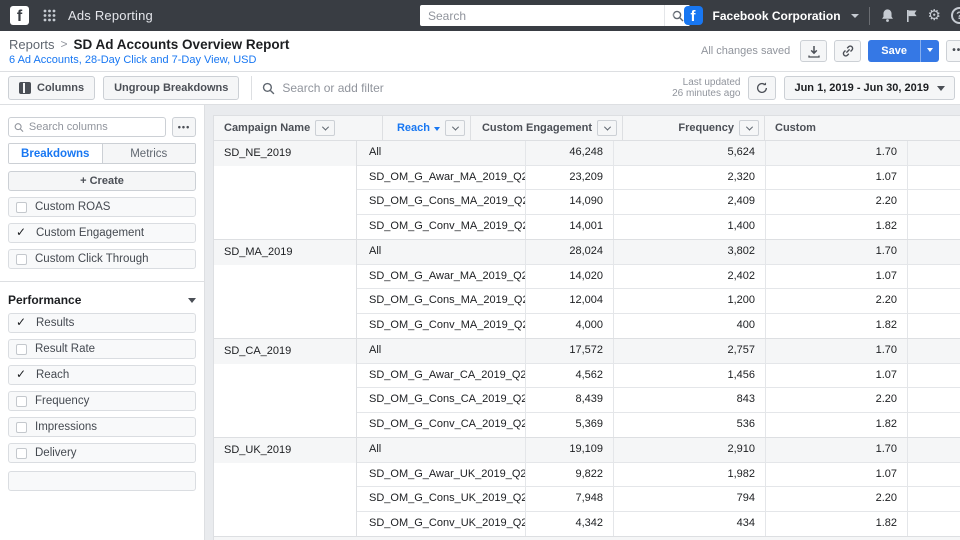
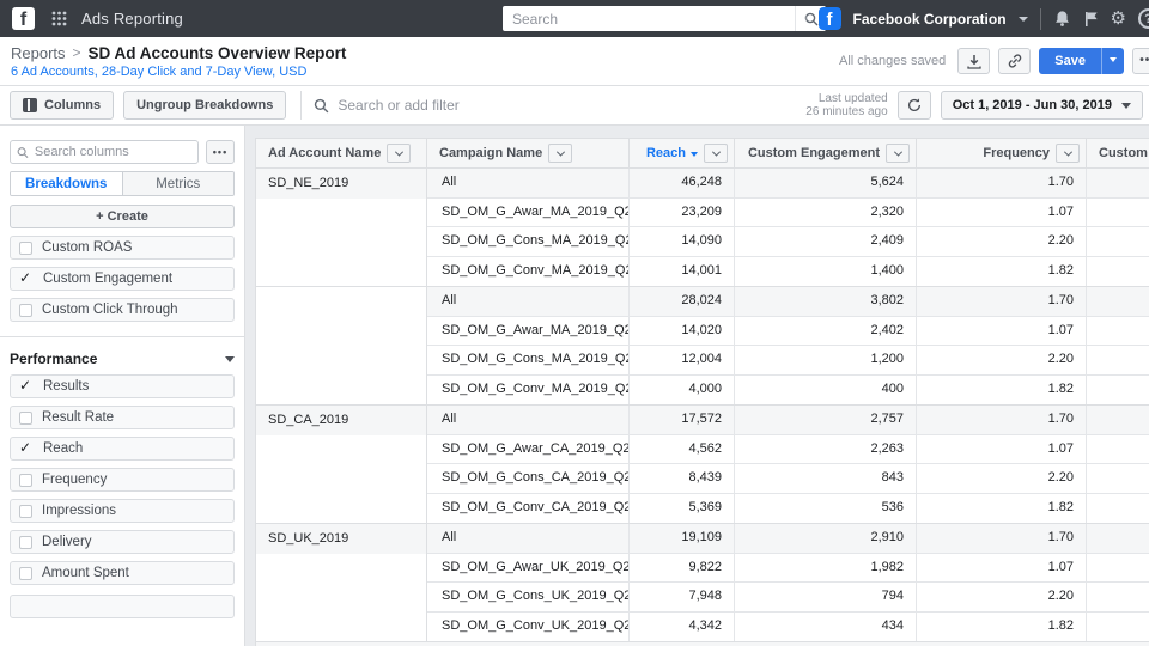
  f
  Ads Reporting
  Search
  f
  Facebook Corporation
  ⚙
  ?
  Reports
  >
  SD Ad Accounts Overview Report
  6 Ad Accounts, 28-Day Click and 7-Day View, USD
  All changes saved
  Save
  Columns
  Ungroup Breakdowns
  Search or add filter
  Last updated
  26 minutes ago
- Jun 1, 2019 - Jun 30, 2019
+ Oct 1, 2019 - Jun 30, 2019
  Search columns
  •••
  Breakdowns
  Metrics
  + Create
  Custom ROAS
  ✓
  Custom Engagement
  Custom Click Through
  Performance
  ✓
  Results
  Result Rate
  ✓
  Reach
  Frequency
  Impressions
  Delivery
+ Amount Spent
+ Ad Account Name
  Campaign Name
  Reach
  Custom Engagement
  Frequency
  Custom
  SD_NE_2019
  All
  46,248
  5,624
  1.70
  SD_OM_G_Awar_MA_2019_Q2
  23,209
  2,320
  1.07
  SD_OM_G_Cons_MA_2019_Q2
  14,090
  2,409
  2.20
  SD_OM_G_Conv_MA_2019_Q2
  14,001
  1,400
  1.82
- SD_MA_2019
  All
  28,024
  3,802
  1.70
  SD_OM_G_Awar_MA_2019_Q2
  14,020
  2,402
  1.07
  SD_OM_G_Cons_MA_2019_Q2
  12,004
  1,200
  2.20
  SD_OM_G_Conv_MA_2019_Q2
  4,000
  400
  1.82
  SD_CA_2019
  All
  17,572
  2,757
  1.70
  SD_OM_G_Awar_CA_2019_Q2
  4,562
- 1,456
+ 2,263
  1.07
  SD_OM_G_Cons_CA_2019_Q2
  8,439
  843
  2.20
  SD_OM_G_Conv_CA_2019_Q2
  5,369
  536
  1.82
  SD_UK_2019
  All
  19,109
  2,910
  1.70
  SD_OM_G_Awar_UK_2019_Q2
  9,822
  1,982
  1.07
  SD_OM_G_Cons_UK_2019_Q2
  7,948
  794
  2.20
  SD_OM_G_Conv_UK_2019_Q2
  4,342
  434
  1.82
